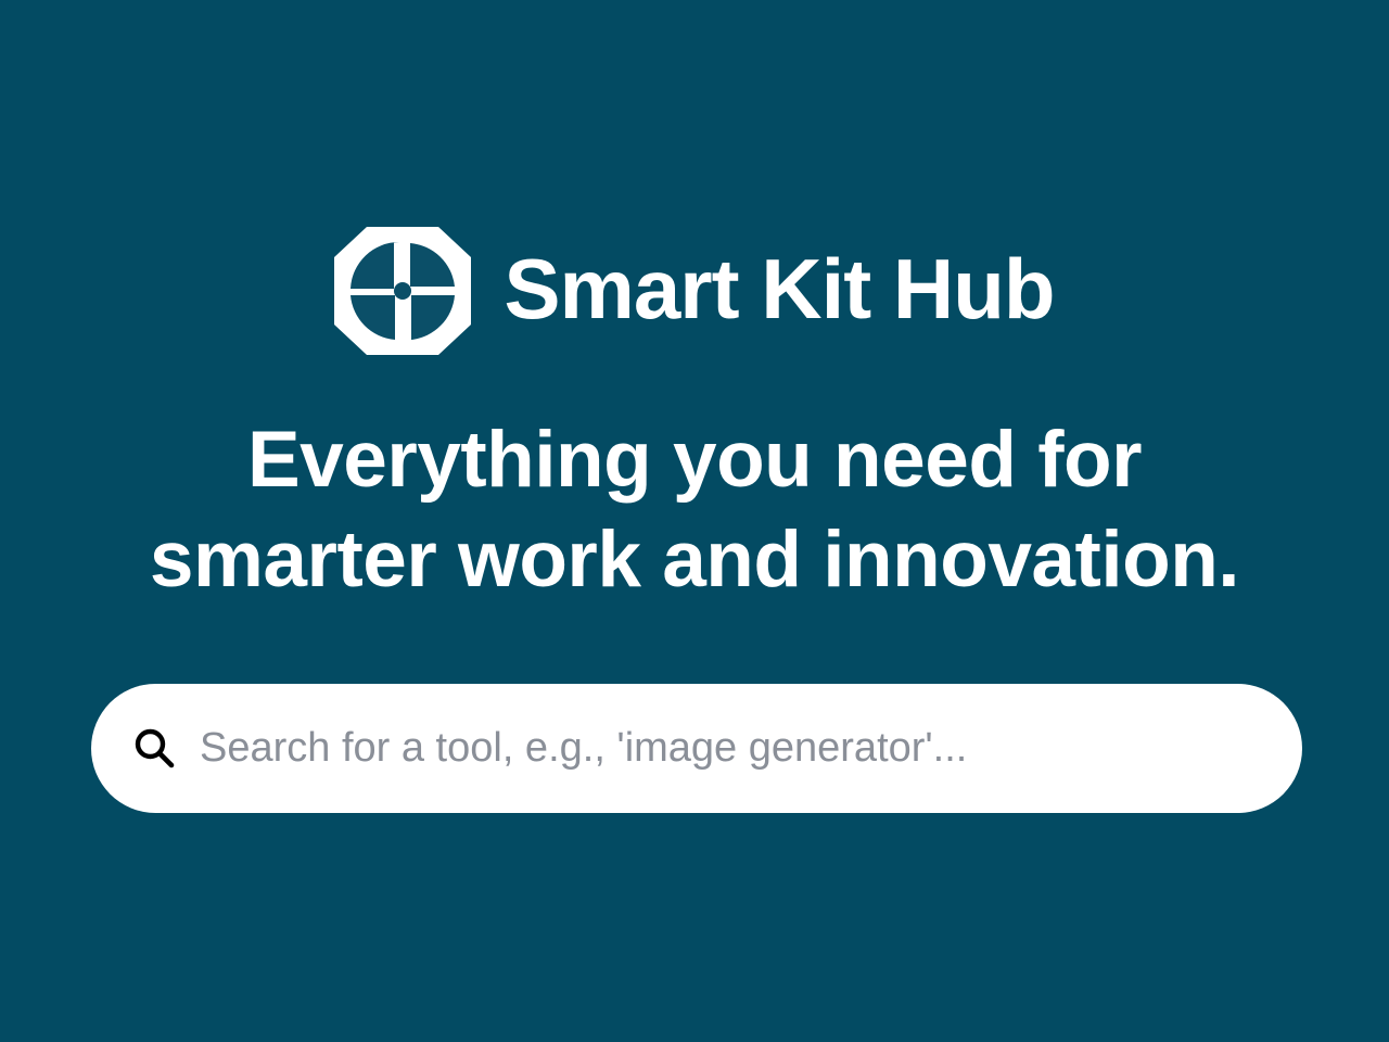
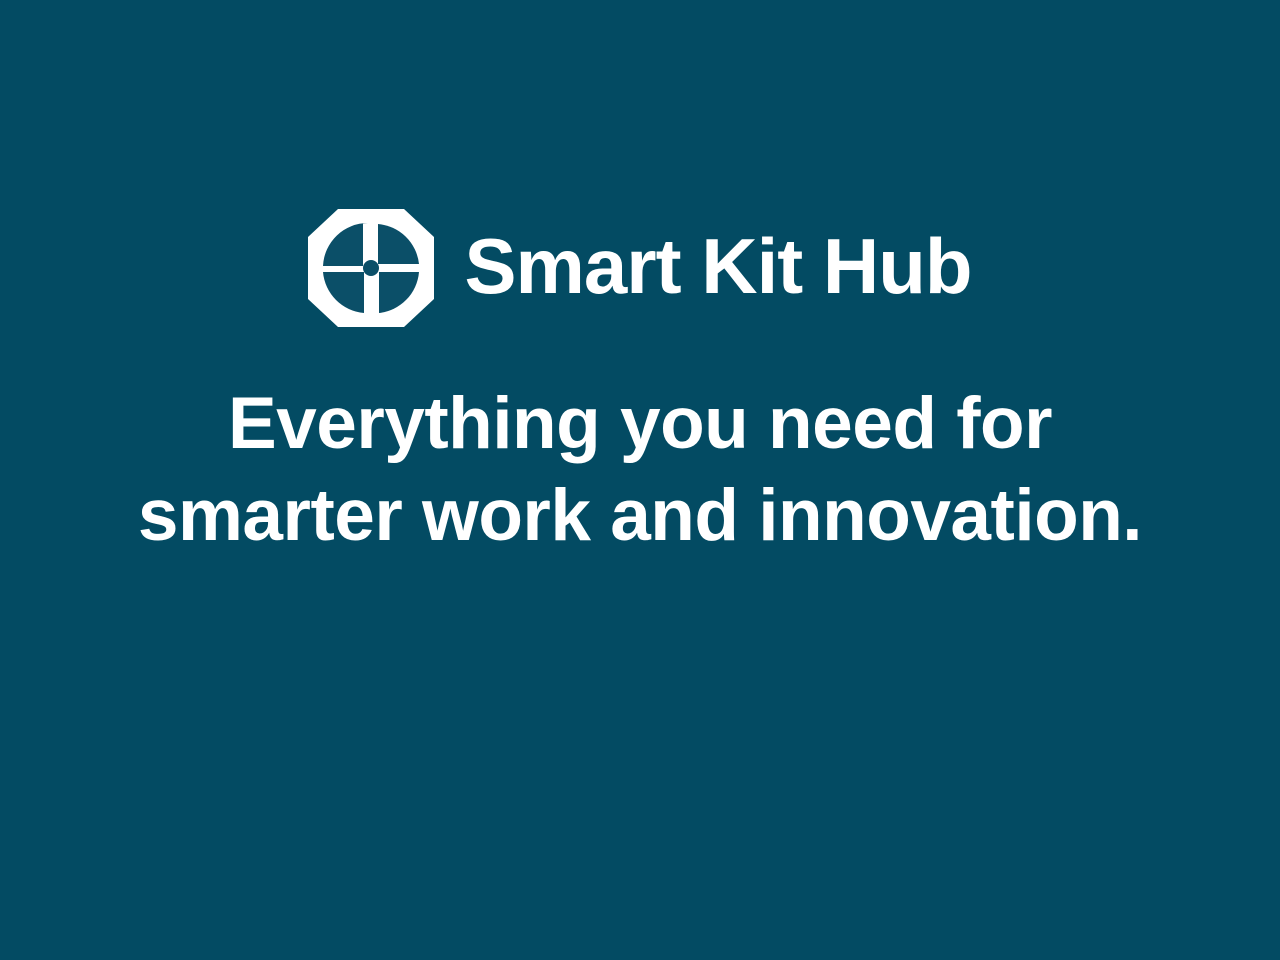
  Smart Kit Hub
  Everything you need for
  smarter work and innovation.
- Search for a tool, e.g., 'image generator'...
